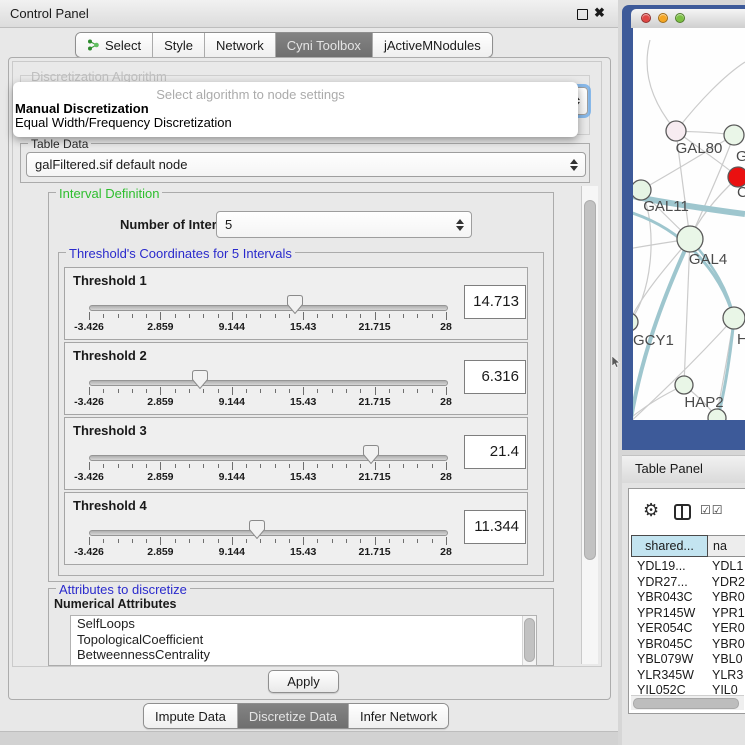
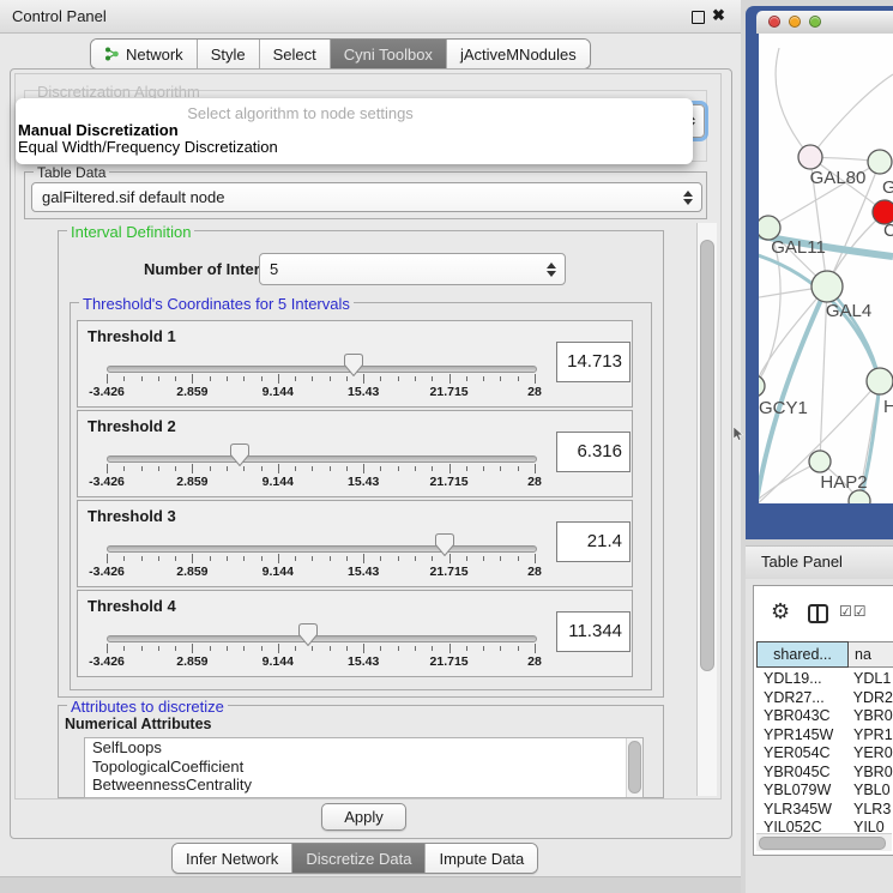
  Control Panel
  ✖
- Select
+ Network
  Style
- Network
+ Select
  Cyni Toolbox
  jActiveMNodules
  Discretization Algorithm
  Select algorithm to node settings
  Manual Discretization
  Equal Width/Frequency Discretization
  Table Data
  galFiltered.sif default node
  Interval Definition
  Number of Inter
  5
  Threshold's Coordinates for 5 Intervals
  Threshold 1
  -3.426
  2.859
  9.144
  15.43
  21.715
  28
  14.713
  Threshold 2
  -3.426
  2.859
  9.144
  15.43
  21.715
  28
  6.316
  Threshold 3
  -3.426
  2.859
  9.144
  15.43
  21.715
  28
  21.4
  Threshold 4
  -3.426
  2.859
  9.144
  15.43
  21.715
  28
  11.344
  Attributes to discretize
  Numerical Attributes
  SelfLoops
  TopologicalCoefficient
  BetweennessCentrality
  Apply
- Impute Data
+ Infer Network
  Discretize Data
- Infer Network
+ Impute Data
  GAL80
  C
  GAL11
  GAL4
  H
  GCY1
  HAP2
  Table Panel
  ⚙
  ☑☑
  shared...
  na
  YDL19...
  YDL1
  YDR27...
  YDR2
  YBR043C
  YBR0
  YPR145W
  YPR1
  YER054C
  YER0
  YBR045C
  YBR0
  YBL079W
  YBL0
  YLR345W
  YLR3
  YIL052C
  YIL0
